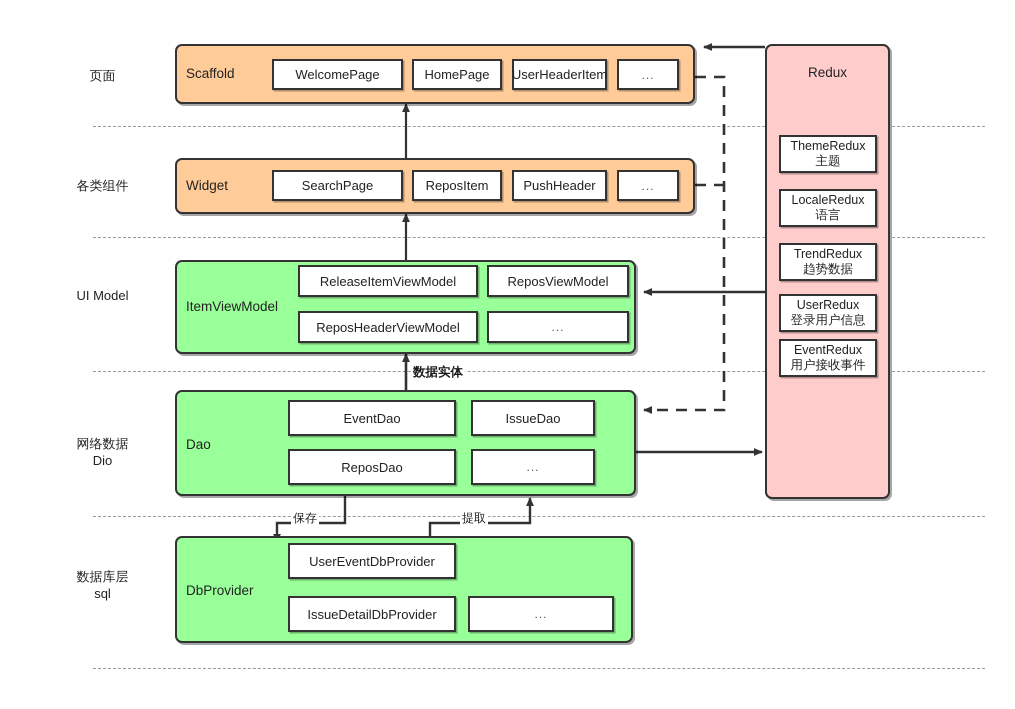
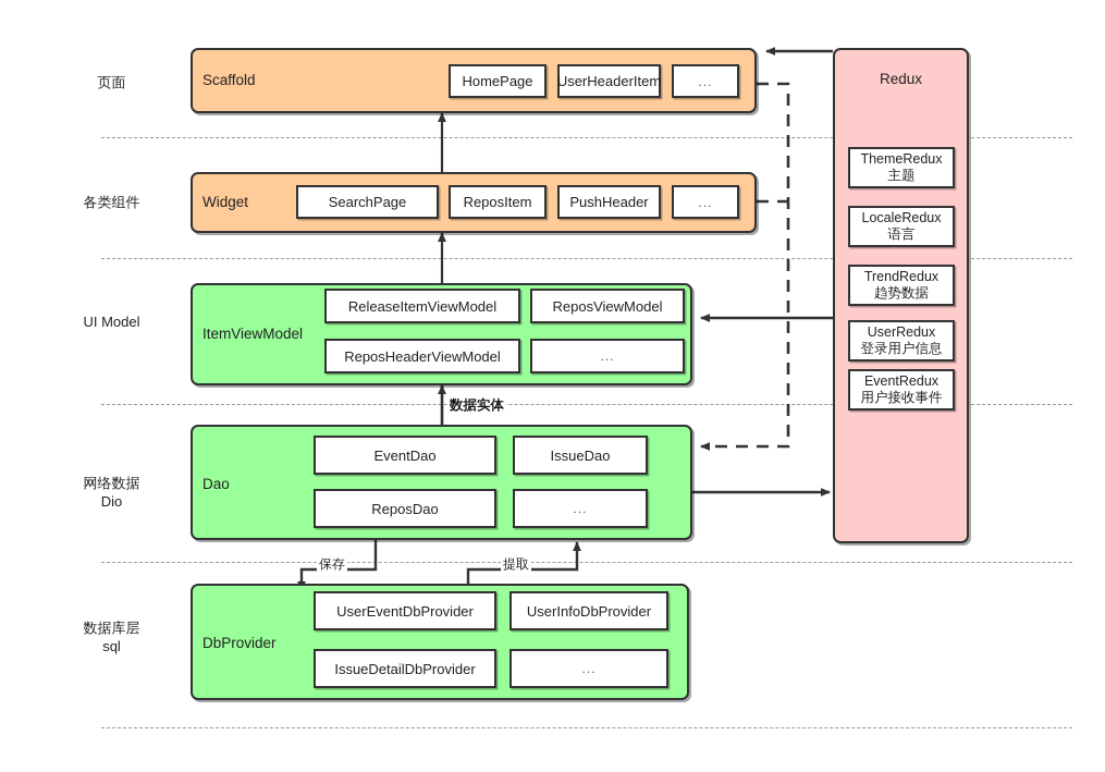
  页面
  各类组件
  UI Model
  网络数据
  Dio
  数据库层
  sql
  Scaffold
- WelcomePage
  HomePage
  UserHeaderItem
  ...
  Widget
  SearchPage
  ReposItem
  PushHeader
  ...
  ItemViewModel
  ReleaseItemViewModel
  ReposViewModel
  ReposHeaderViewModel
  ...
  Dao
  EventDao
  IssueDao
  ReposDao
  ...
  DbProvider
  UserEventDbProvider
+ UserInfoDbProvider
  IssueDetailDbProvider
  ...
  Redux
  ThemeRedux
  主题
  LocaleRedux
  语言
  TrendRedux
  趋势数据
  UserRedux
  登录用户信息
  EventRedux
  用户接收事件
  数据实体
  保存
  提取
